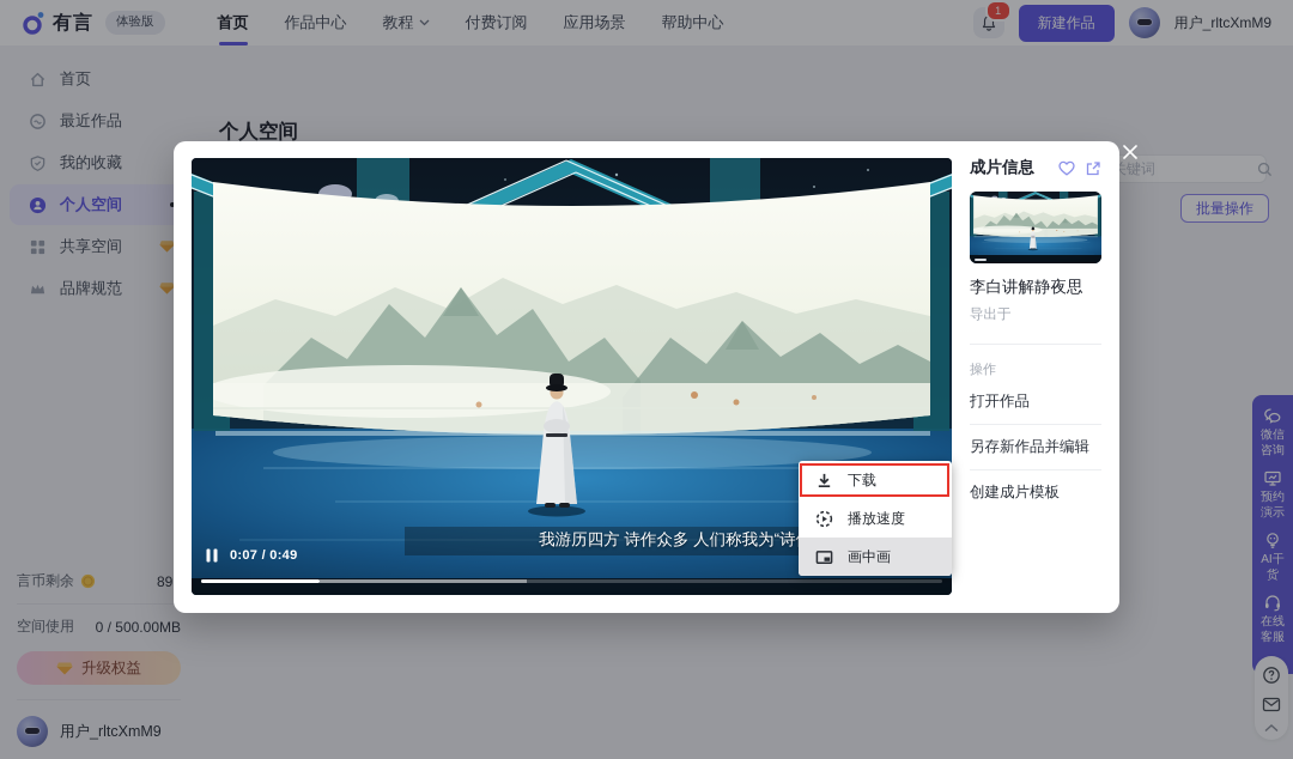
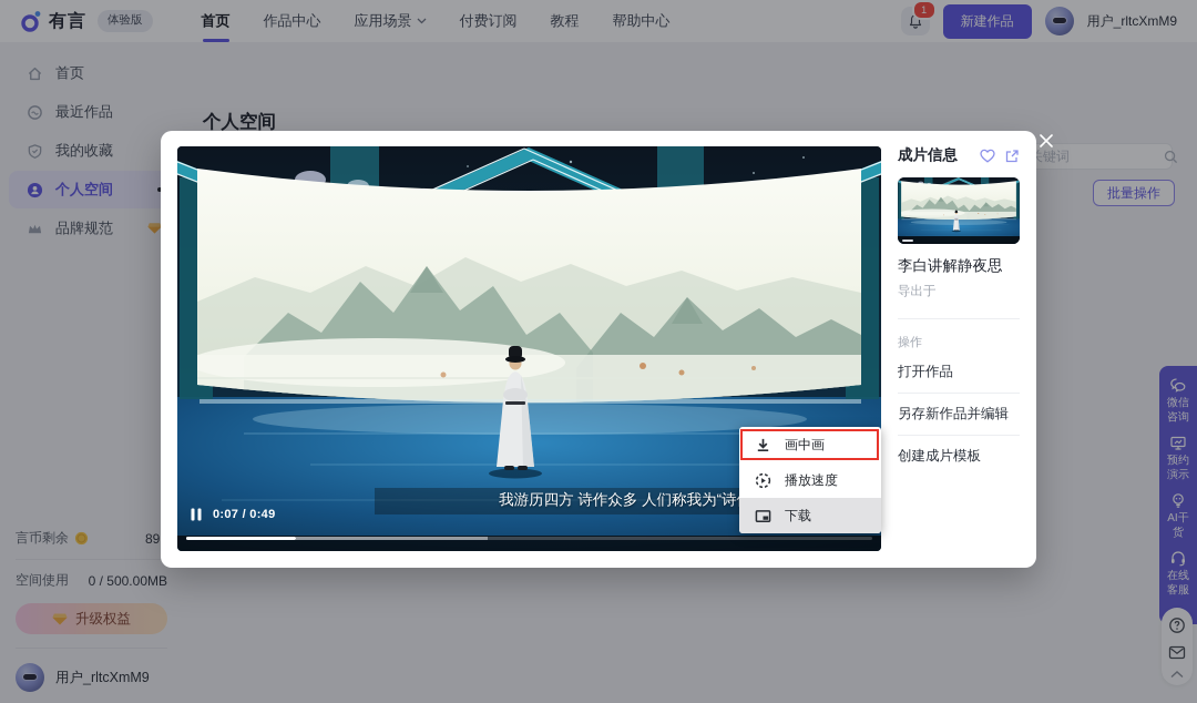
  有言
  体验版
  首页
  作品中心
- 教程
+ 应用场景
  付费订阅
- 应用场景
+ 教程
  帮助中心
  1
  新建作品
  用户_rltcXmM9
  首页
  最近作品
  我的收藏
  个人空间
- 共享空间
  品牌规范
  言币剩余
  空间使用
  0 / 500.00MB
  升级权益
  用户_rltcXmM9
  个人空间
  批量操作
  微信咨询
  预约演示
  AI干货
  在线客服
  我游历四方 诗作众多 人们称我为“诗
  0:07 / 0:49
  成片信息
  李白讲解静夜思
  导出于
  操作
  打开作品
  另存新作品并编辑
  创建成片模板
- 下载
+ 画中画
  播放速度
- 画中画
+ 下载
